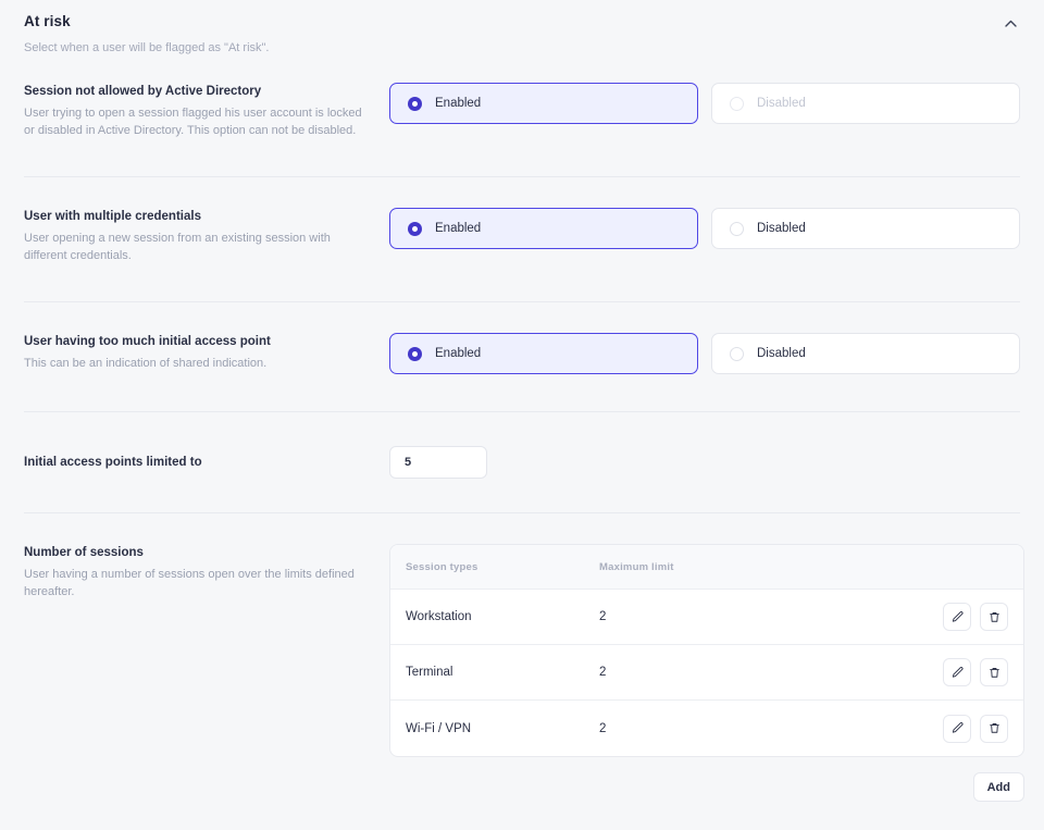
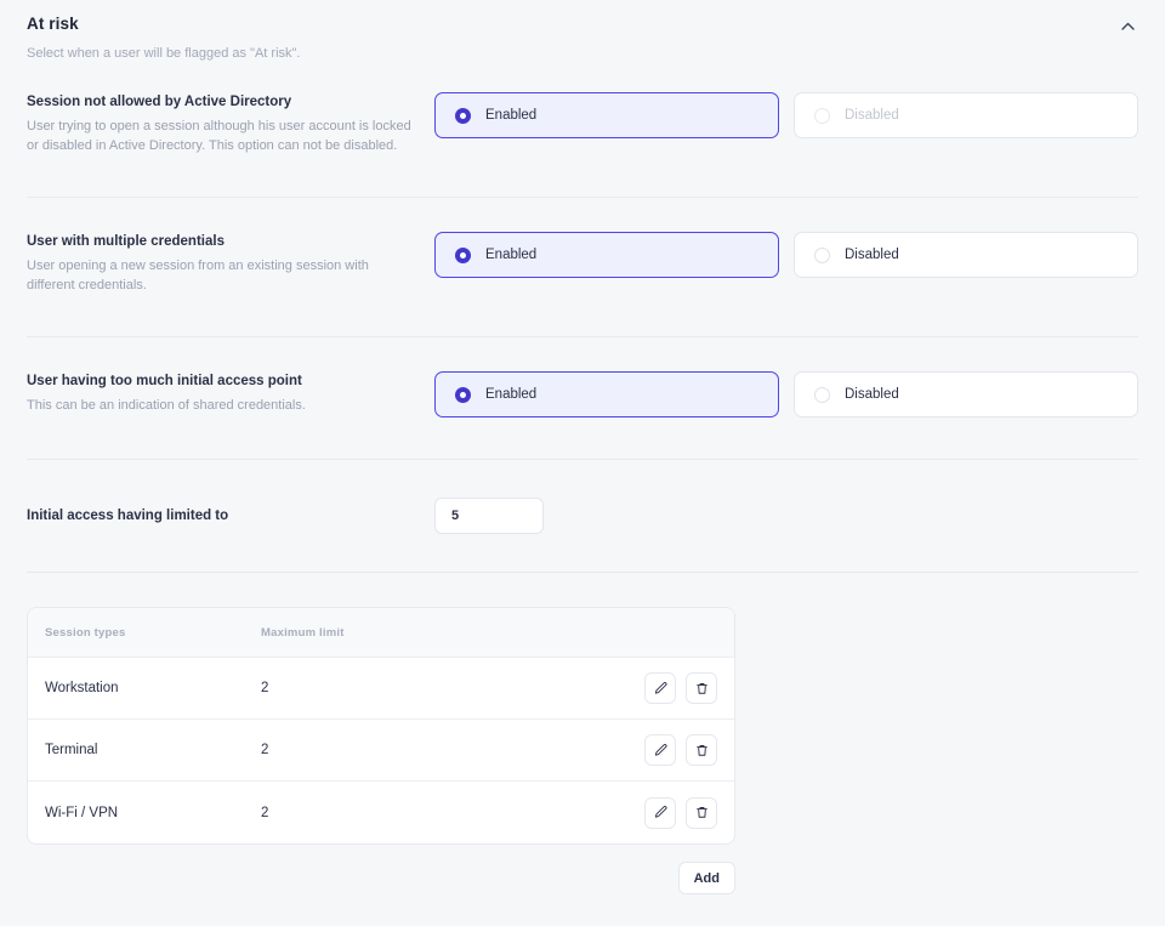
  At risk
  Select when a user will be flagged as "At risk".
  Session not allowed by Active Directory
- User trying to open a session flagged his user account is locked or disabled in Active Directory. This option can not be disabled.
+ User trying to open a session although his user account is locked or disabled in Active Directory. This option can not be disabled.
  Enabled
  Disabled
  User with multiple credentials
  User opening a new session from an existing session with different credentials.
  Enabled
  Disabled
  User having too much initial access point
- This can be an indication of shared indication.
+ This can be an indication of shared credentials.
  Enabled
  Disabled
- Initial access points limited to
+ Initial access having limited to
  5
- Number of sessions
- User having a number of sessions open over the limits defined hereafter.
  Session types
  Maximum limit
  Workstation
  2
  Terminal
  2
  Wi-Fi / VPN
  2
  Add
